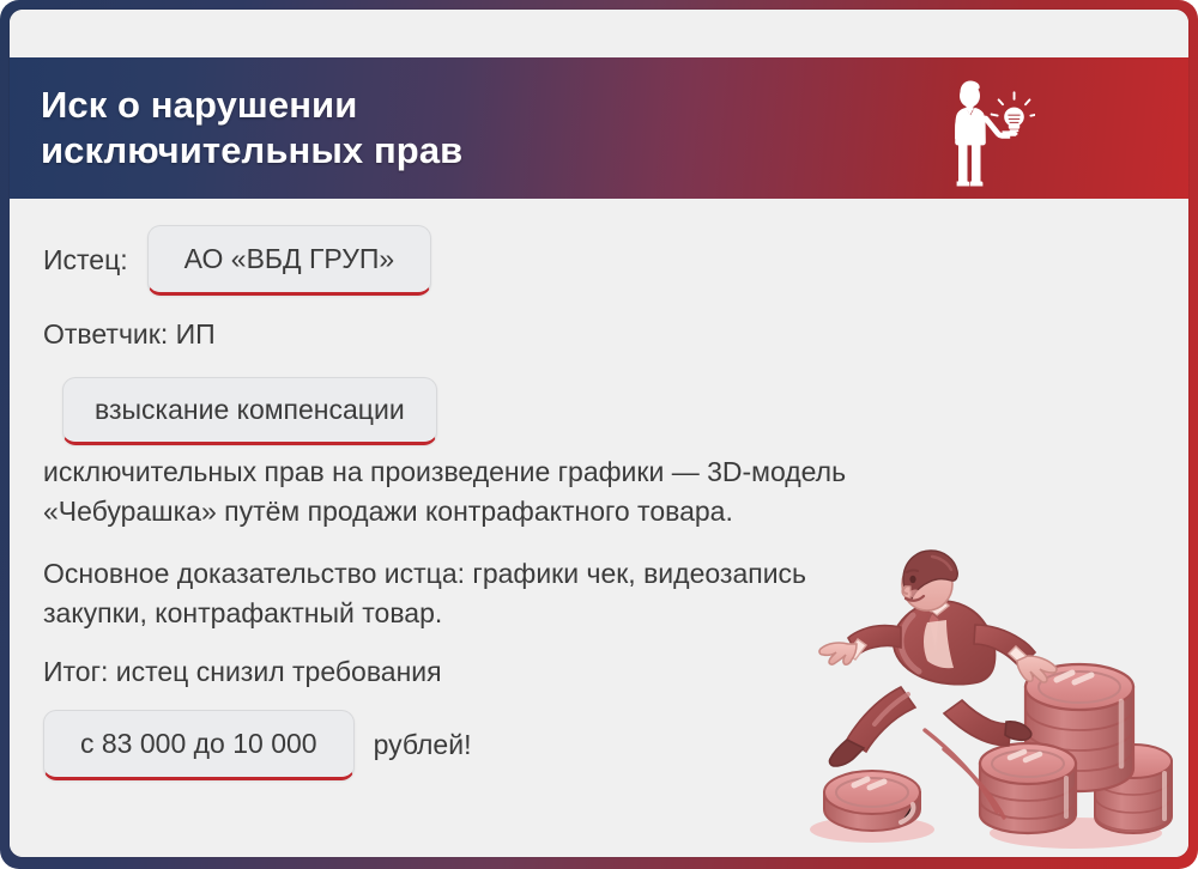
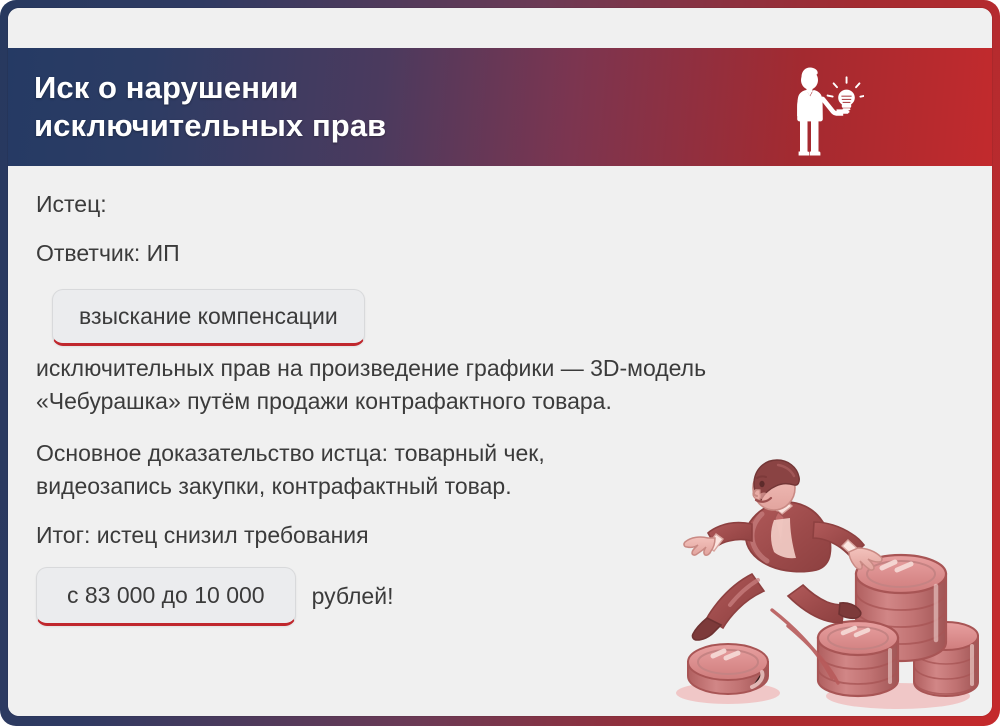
  Иск о нарушении
  исключительных прав
  Истец:
- АО «ВБД ГРУП»
  Ответчик: ИП
  взыскание компенсации
  исключительных прав на произведение графики — 3D-модель «Чебурашка» путём продажи контрафактного товара.
- Основное доказательство истца: графики чек, видеозапись закупки, контрафактный товар.
+ Основное доказательство истца: товарный чек, видеозапись закупки, контрафактный товар.
  Итог: истец снизил требования
  с 83 000 до 10 000
  рублей!
